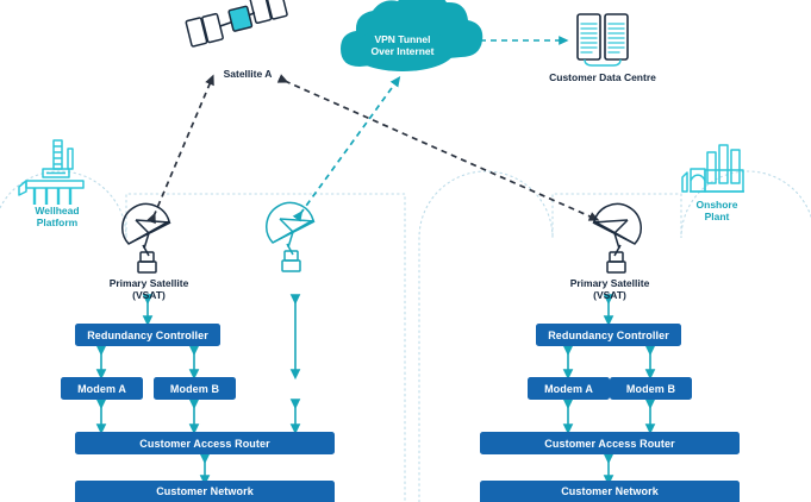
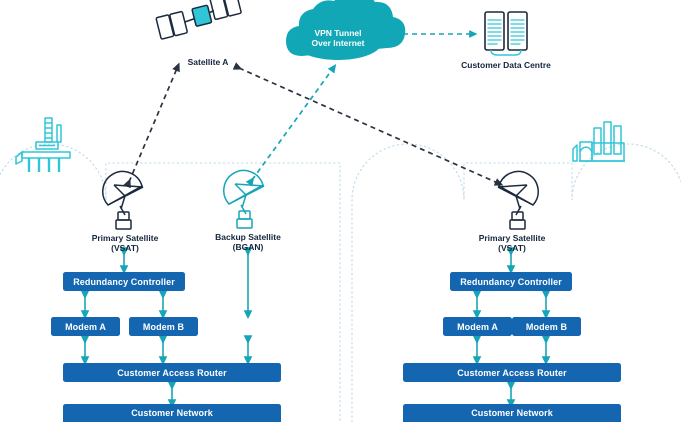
  Satellite A
  VPN Tunnel
  Over Internet
  Customer Data Centre
- Wellhead
- Platform
- Onshore
- Plant
  Primary Satellite
  (VSAT)
+ Backup Satellite
+ (BGAN)
  Primary Satellite
  (VSAT)
  Redundancy Controller
  Modem A
  Modem B
  Customer Access Router
  Customer Network
  Redundancy Controller
  Modem A
  Modem B
  Customer Access Router
  Customer Network
